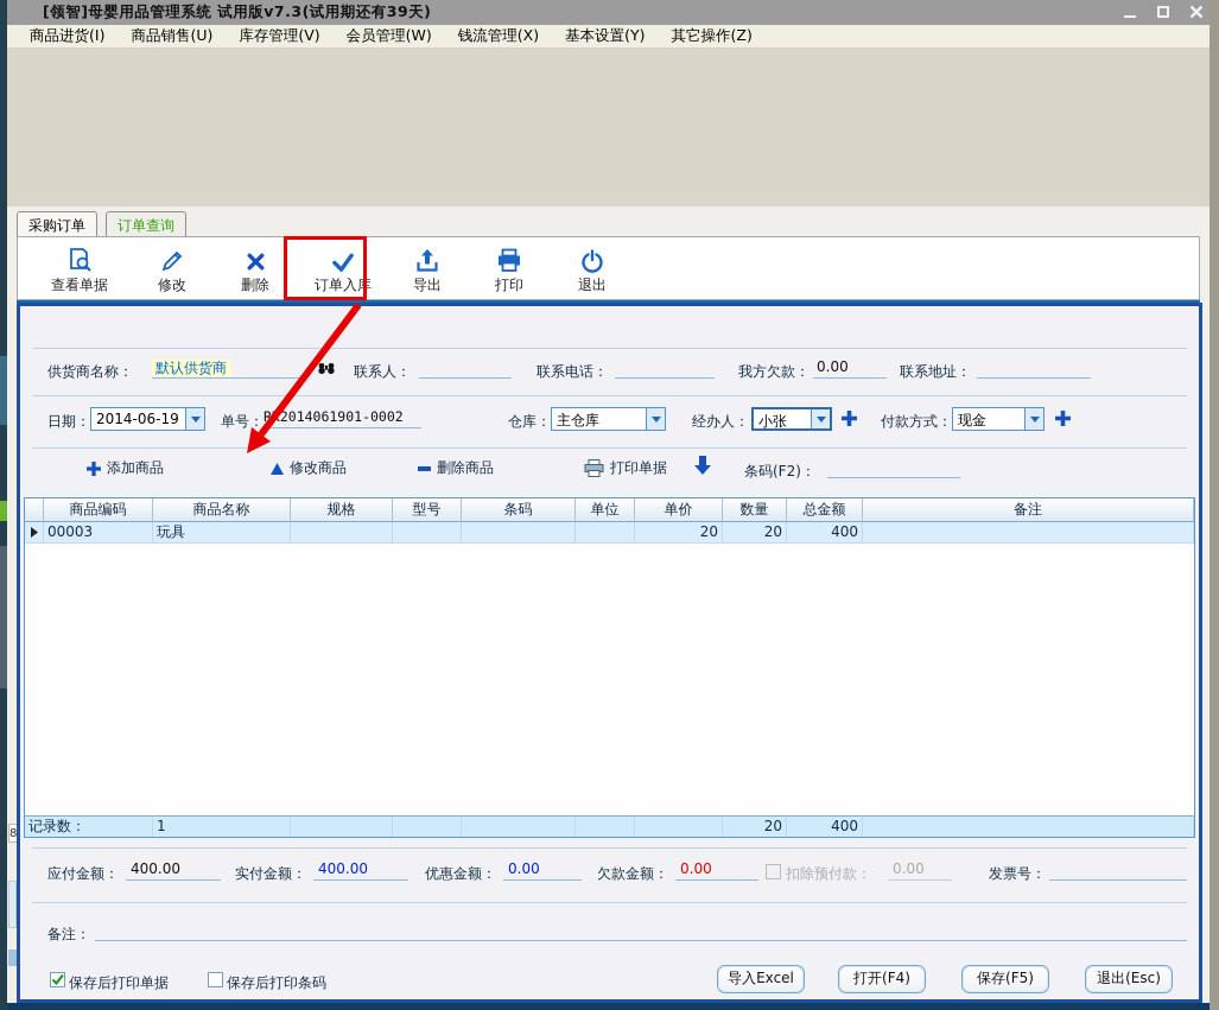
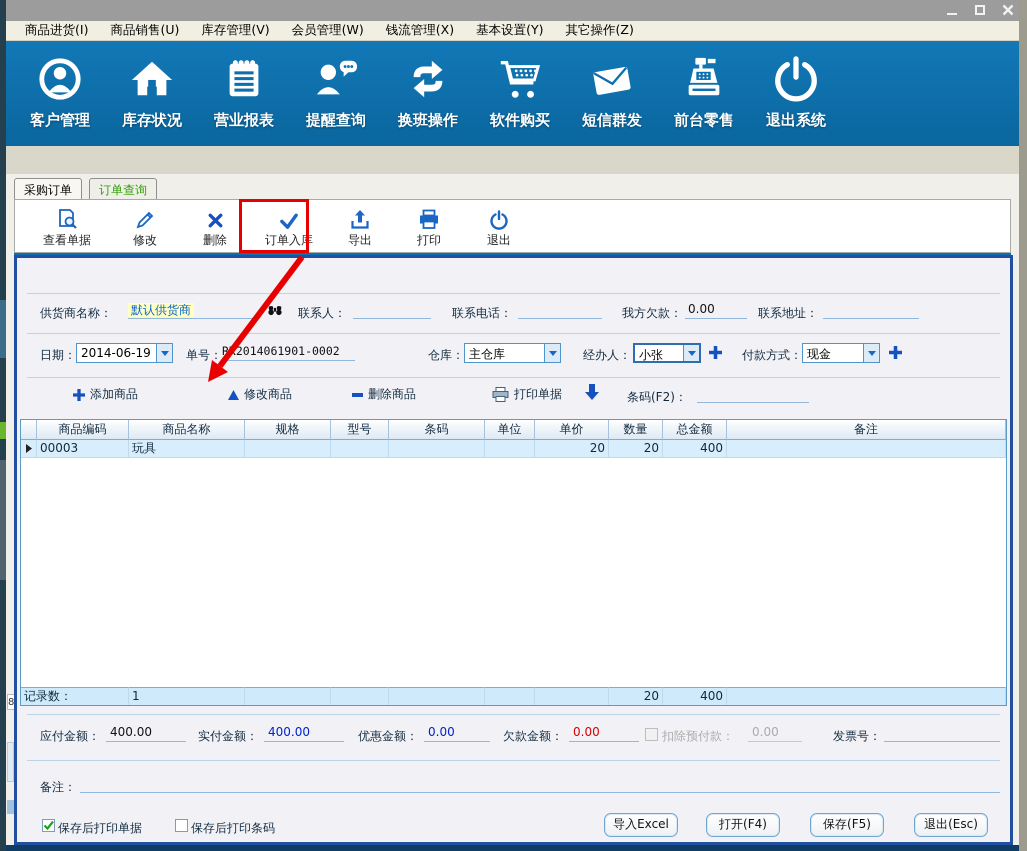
- [领智]母婴用品管理系统 试用版v7.3(试用期还有39天)
  商品进货(I)
  商品销售(U)
  库存管理(V)
  会员管理(W)
  钱流管理(X)
  基本设置(Y)
  其它操作(Z)
+ 客户管理
+ 库存状况
+ 营业报表
+ 提醒查询
+ 换班操作
+ 软件购买
+ 短信群发
+ 前台零售
+ 退出系统
  采购订单 订单查询
  查看单据
  修改
  删除
  订单入库
  导出
  打印
  退出
  8
  供货商名称：
  默认供货商
  联系人：
  联系电话：
  我方欠款：
  0.00
  联系地址：
  日期：
  2014-06-19
  单号：
  R2014061901-0002
  仓库：
  主仓库
  经办人：
  小张
  付款方式：
  现金
  添加商品
  修改商品
  删除商品
  打印单据
  条码(F2)：
  商品编码
  商品名称
  规格
  型号
  条码
  单位
  单价
  数量
  总金额
  备注
  00003
  玩具
  20
  20
  400
  记录数：
  1
  20
  400
  应付金额：
  400.00
  实付金额：
  400.00
  优惠金额：
  0.00
  欠款金额：
  0.00
  扣除预付款：
  0.00
  发票号：
  备注：
  保存后打印单据
  保存后打印条码
  导入Excel
  打开(F4)
  保存(F5)
  退出(Esc)
